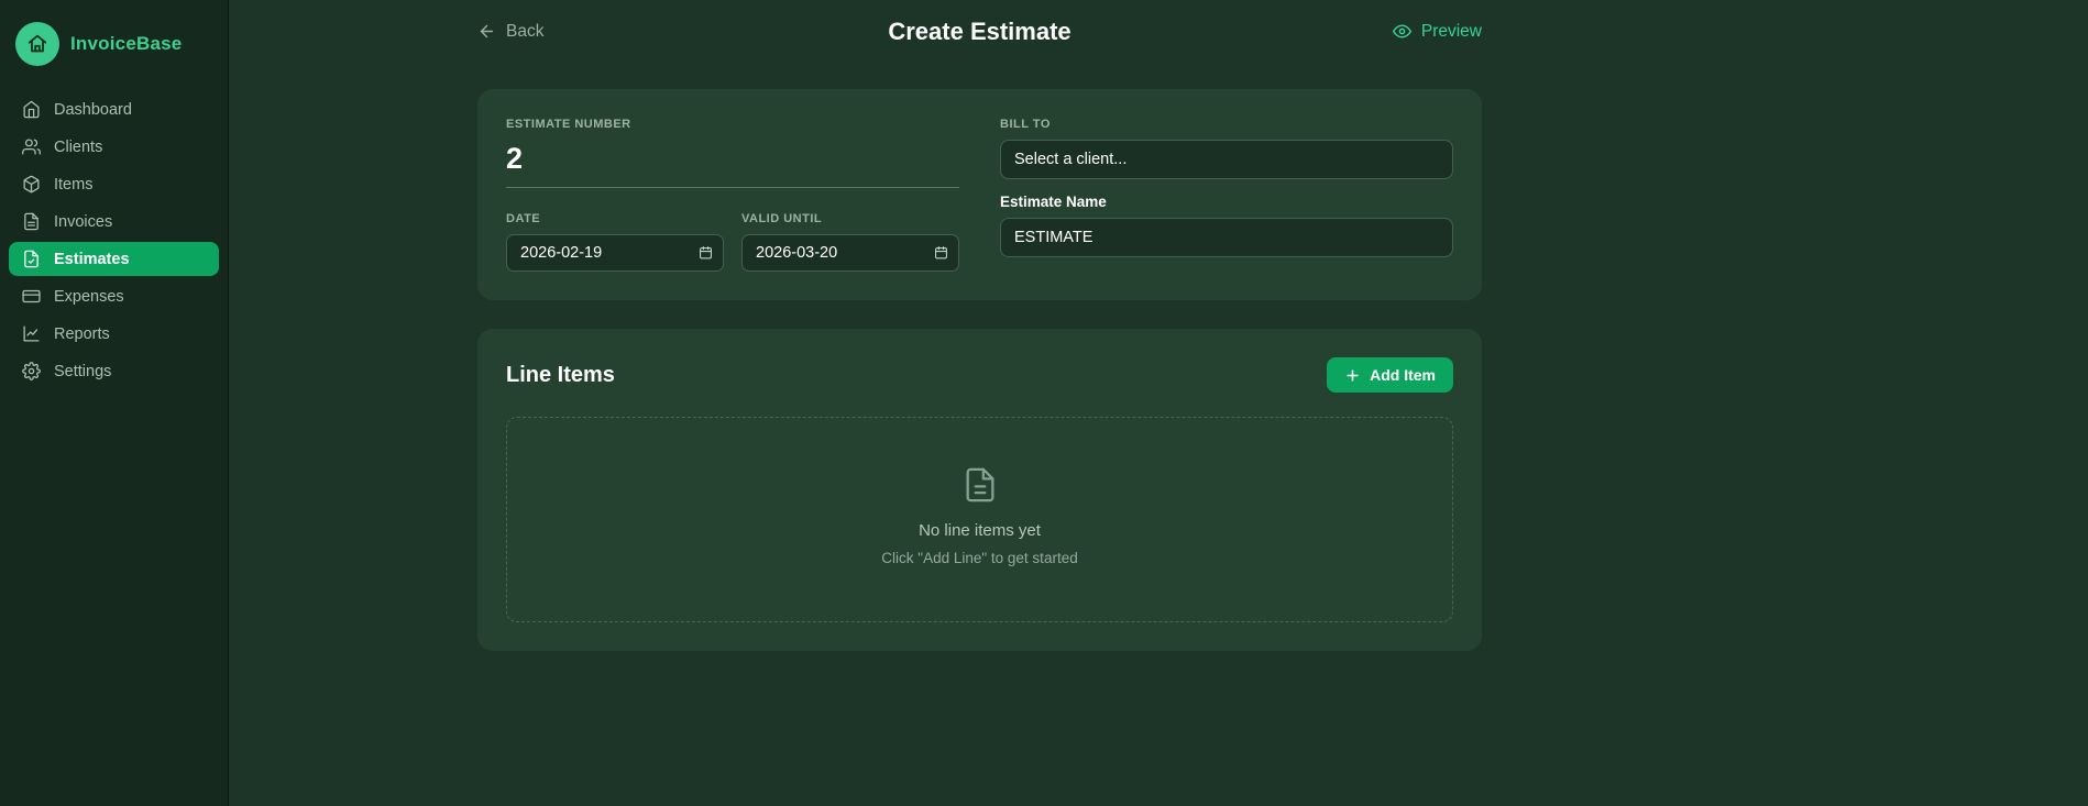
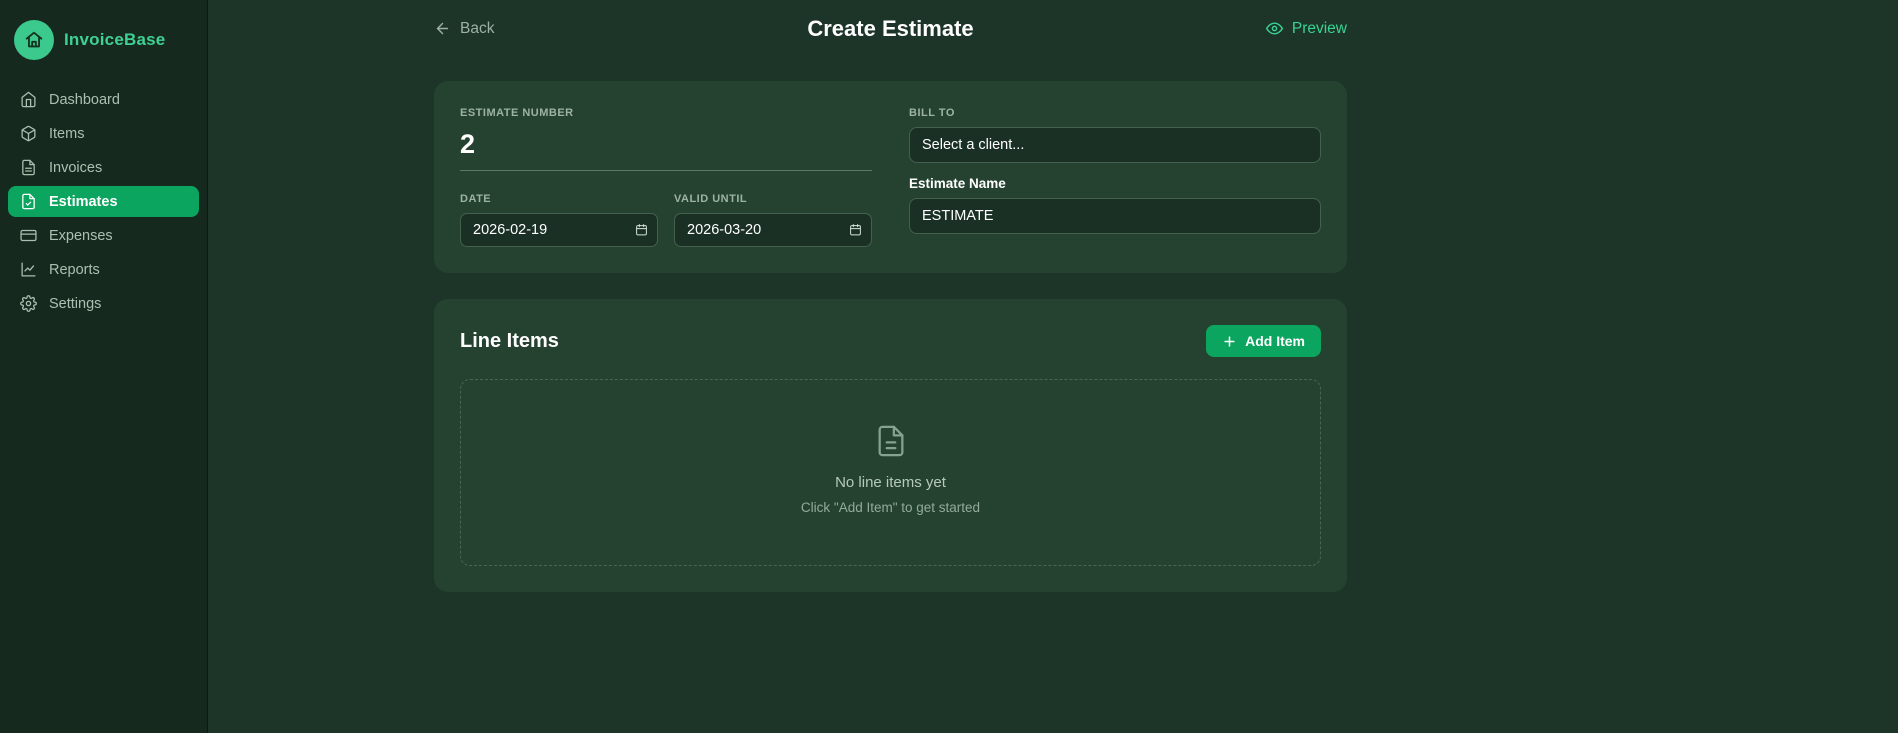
  InvoiceBase
  Dashboard
- Clients
  Items
  Invoices
  Estimates
  Expenses
  Reports
  Settings
  Back
  Create Estimate
  Preview
  ESTIMATE NUMBER
  2
  DATE
  2026-02-19
  VALID UNTIL
  2026-03-20
  BILL TO
  Select a client...
  Estimate Name
  ESTIMATE
  Line Items
  Add Item
  No line items yet
- Click "Add Line" to get started
+ Click "Add Item" to get started
